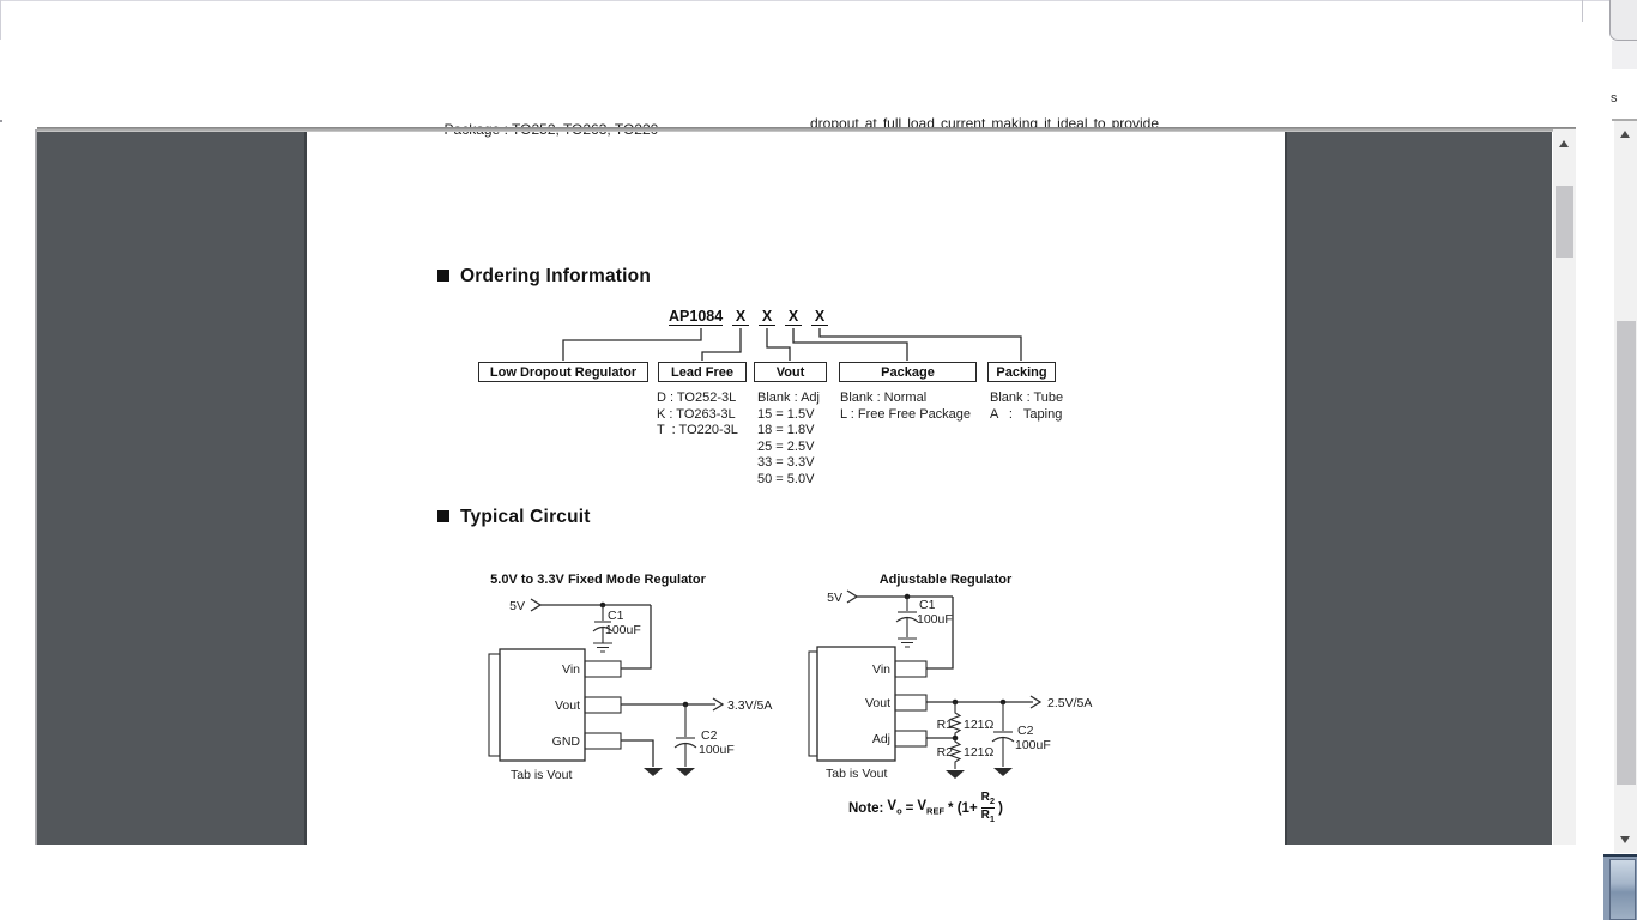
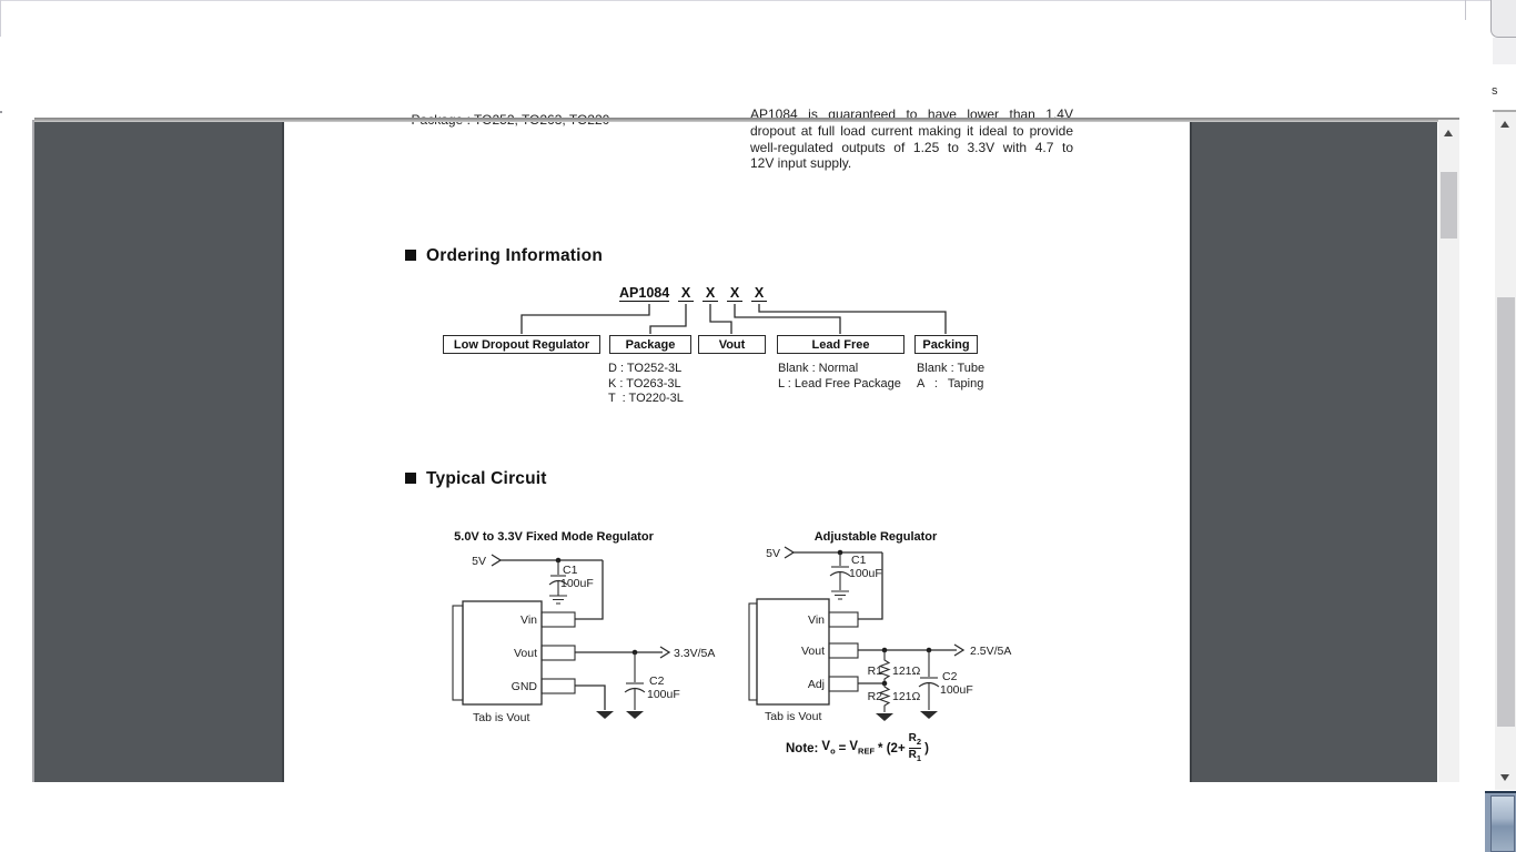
  s
+ AP1084 is guaranteed to have lower than 1.4V
  dropout at full load current making it ideal to provide
+ well-regulated outputs of 1.25 to 3.3V with 4.7 to
+ 12V input supply.
  Ordering Information
  AP1084
  X
  X
  X
  X
  Low Dropout Regulator
- Lead Free
+ Package
  Vout
- Package
+ Lead Free
  Packing
  D : TO252-3L
  K : TO263-3L
  T : TO220-3L
- Blank : Adj
- 15 = 1.5V
- 18 = 1.8V
- 25 = 2.5V
- 33 = 3.3V
- 50 = 5.0V
  Blank : Normal
- L : Free Free Package
+ L : Lead Free Package
  Blank : Tube
  A : Taping
  Typical Circuit
  5.0V to 3.3V Fixed Mode Regulator
  5V
  C1
  100uF
  Vin
  Vout
  GND
  3.3V/5A
  C2
  100uF
  Tab is Vout
  Adjustable Regulator
  5V
  C1
  100uF
  Vin
  Vout
  Adj
  2.5V/5A
  R1
  121Ω
  R2
  121Ω
  C2
  100uF
  Tab is Vout
  Note:
  Vo
  =
  VREF
- * (1+
+ * (2+
  R2
  R1
  )
